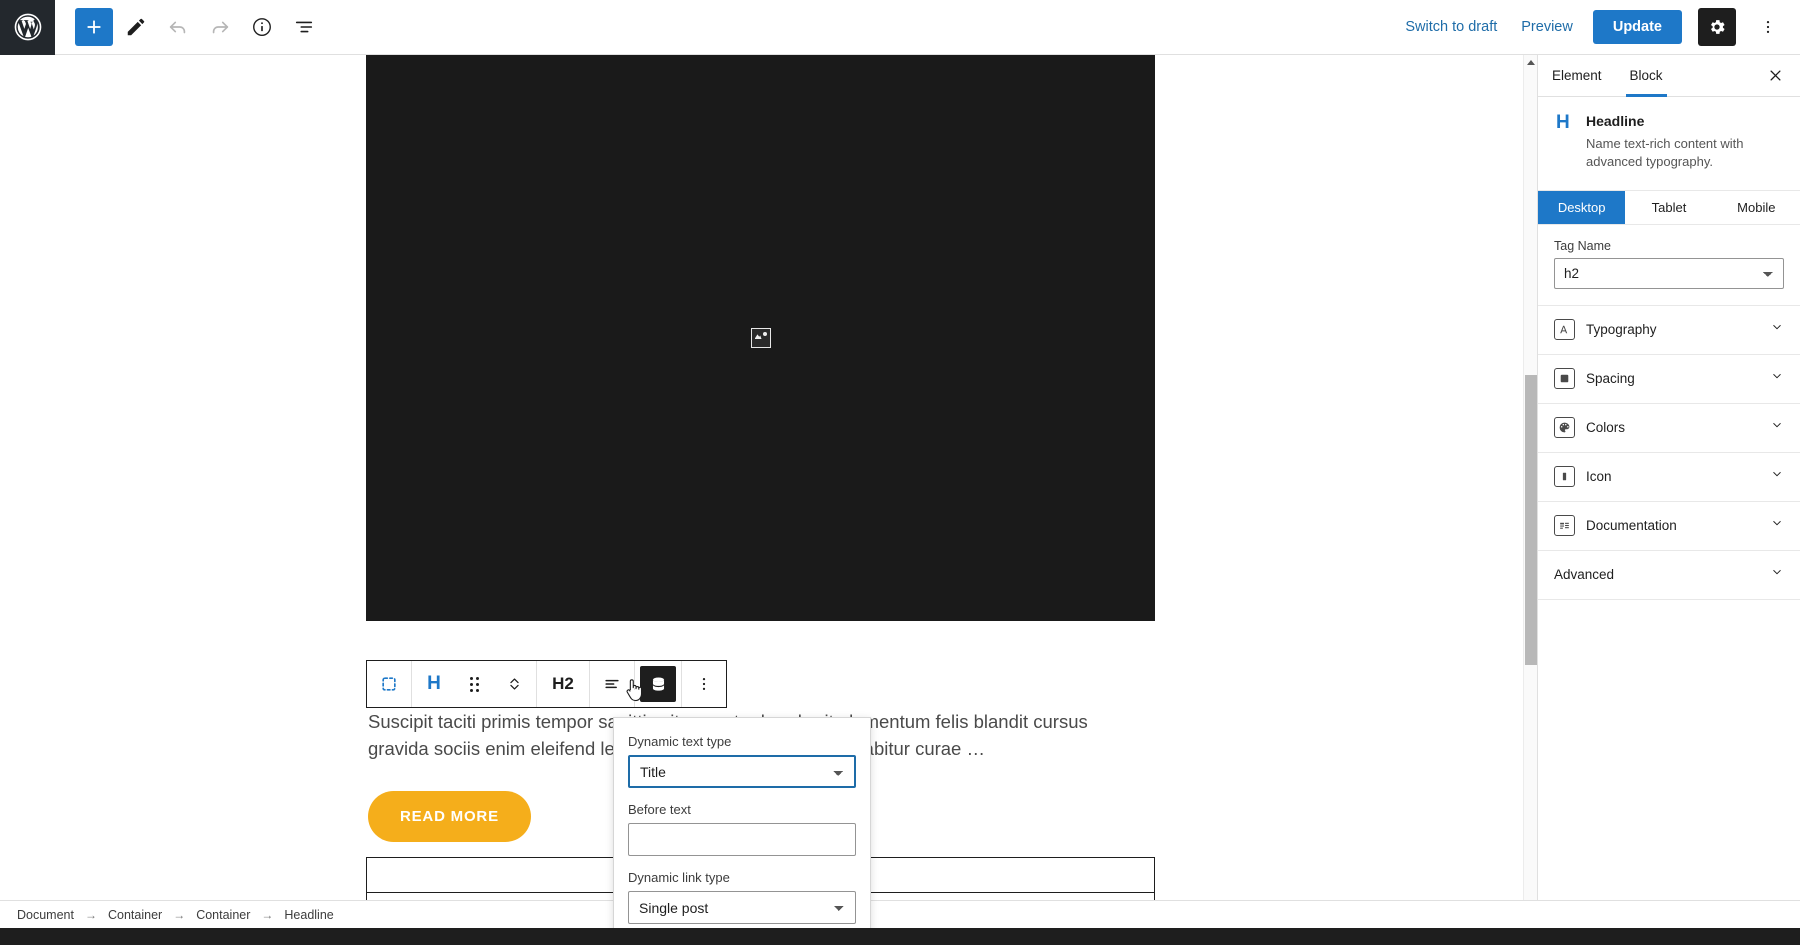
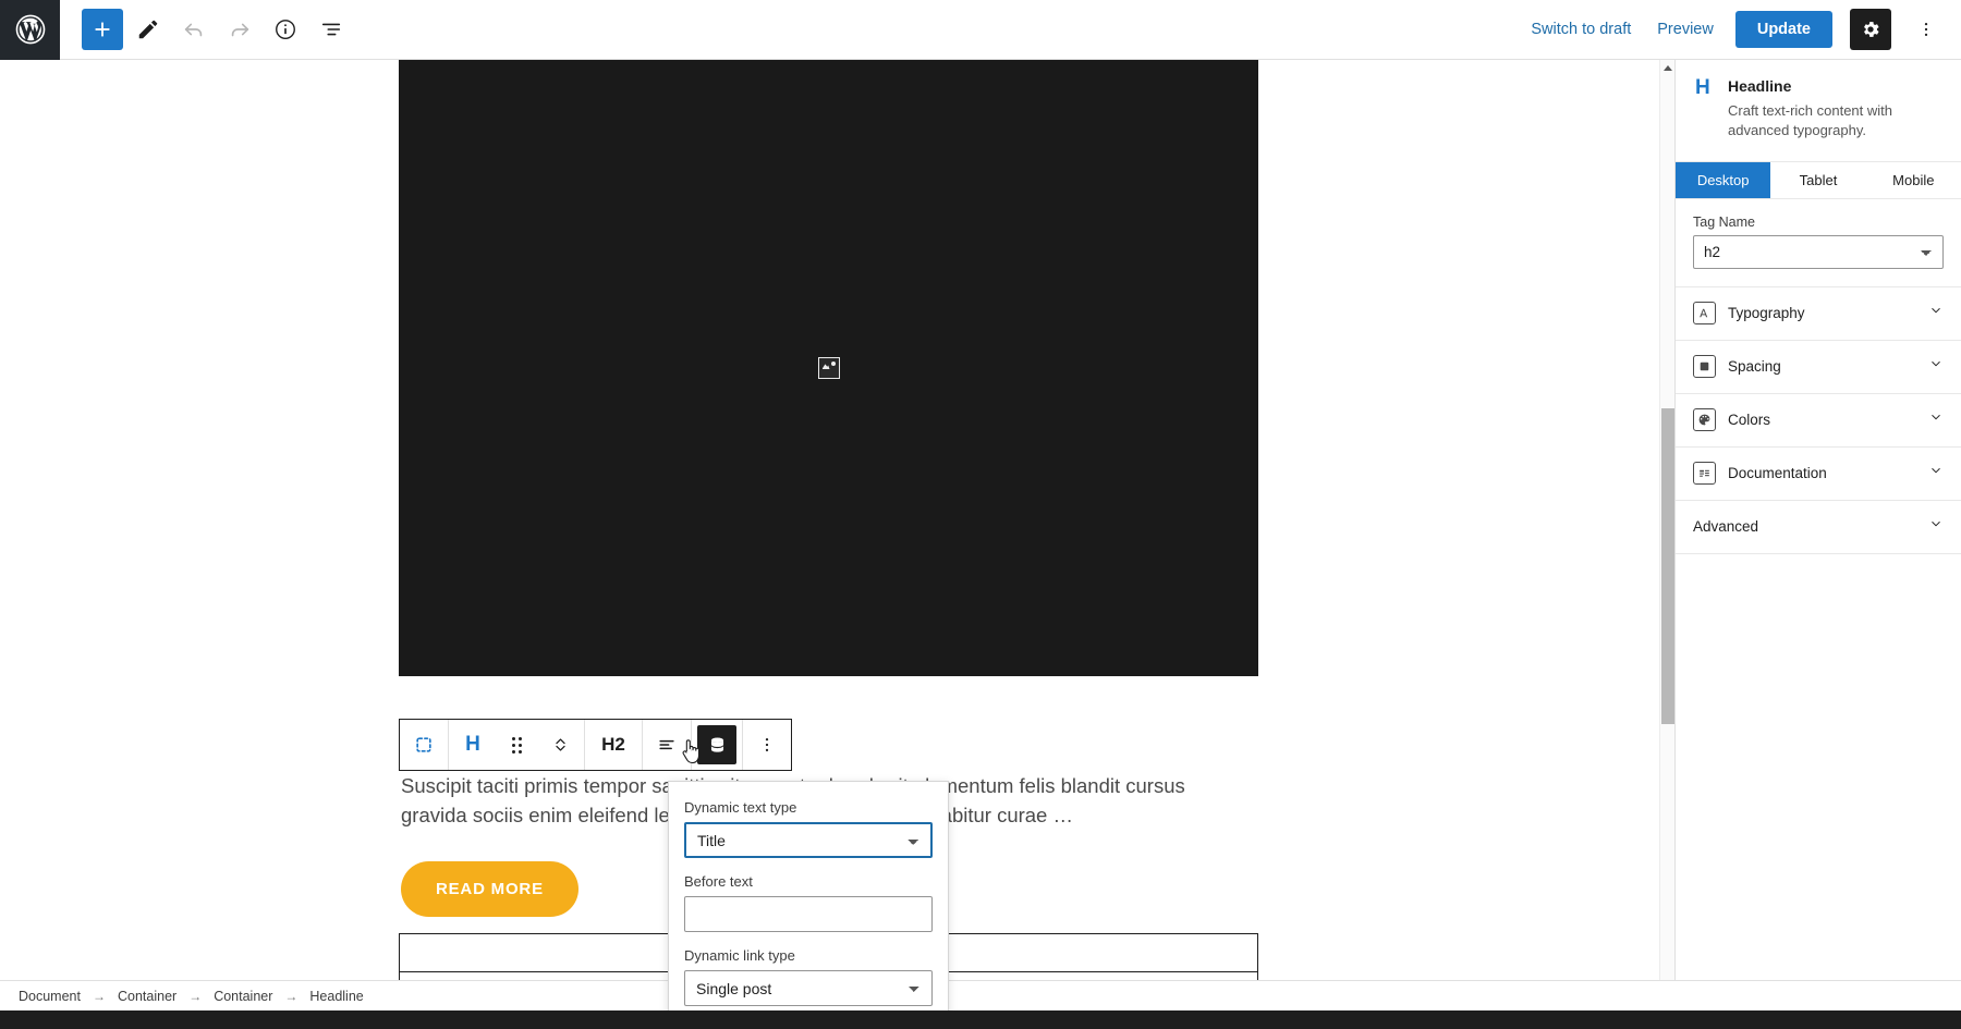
  Switch to draft
  Preview
  Update
  READ MORE
  H
  H2
  Dynamic text type
  Title
  Before text
  Dynamic link type
  Single post
- Element
- Block
  H
  Headline
- Name text-rich content with advanced typography.
+ Craft text-rich content with advanced typography.
  Desktop
  Tablet
  Mobile
  Tag Name
  h2
  Typography
  Spacing
  Colors
- Icon
  Documentation
  Advanced
  Document
  →
  Container
  →
  Container
  →
  Headline
